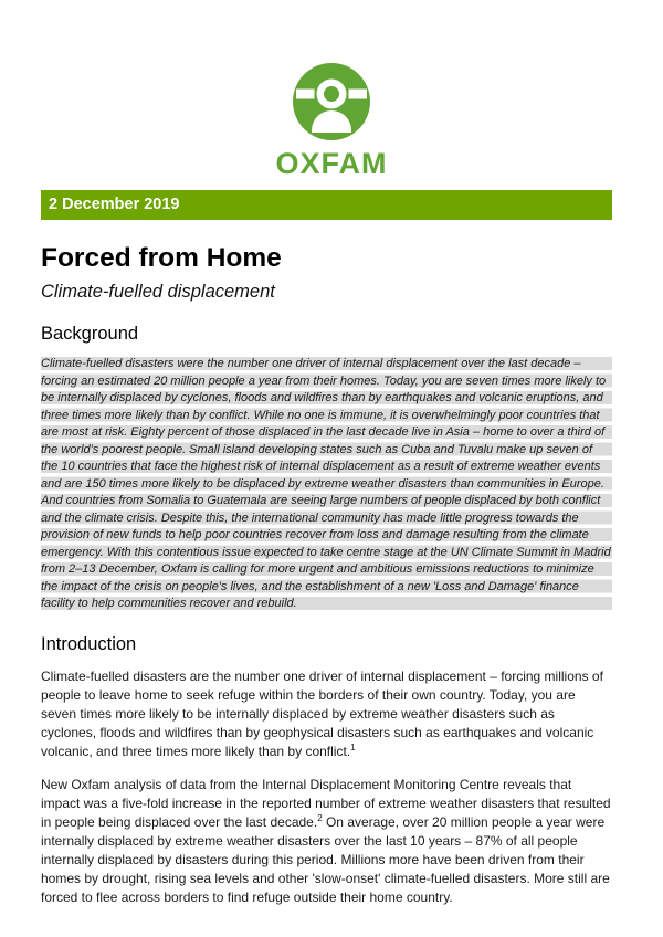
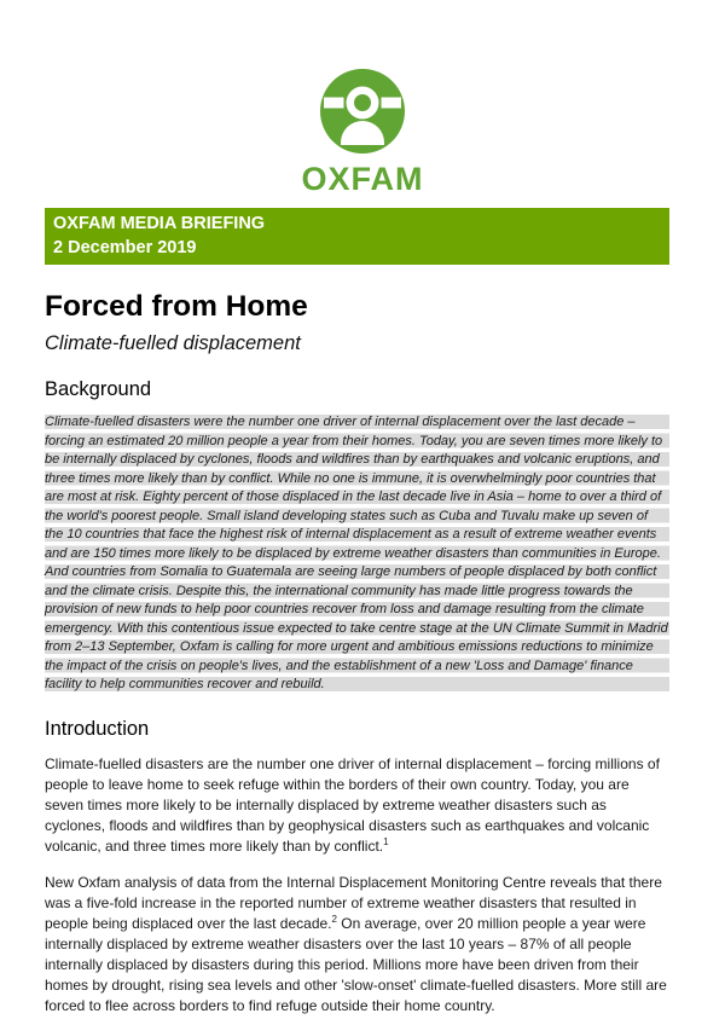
  OXFAM
+ OXFAM MEDIA BRIEFING
  2 December 2019
  Forced from Home
  Climate-fuelled displacement
  Background
- Climate-fuelled disasters were the number one driver of internal displacement over the last decade – forcing an estimated 20 million people a year from their homes. Today, you are seven times more likely to be internally displaced by cyclones, floods and wildfires than by earthquakes and volcanic eruptions, and three times more likely than by conflict. While no one is immune, it is overwhelmingly poor countries that are most at risk. Eighty percent of those displaced in the last decade live in Asia – home to over a third of the world's poorest people. Small island developing states such as Cuba and Tuvalu make up seven of the 10 countries that face the highest risk of internal displacement as a result of extreme weather events and are 150 times more likely to be displaced by extreme weather disasters than communities in Europe. And countries from Somalia to Guatemala are seeing large numbers of people displaced by both conflict and the climate crisis. Despite this, the international community has made little progress towards the provision of new funds to help poor countries recover from loss and damage resulting from the climate emergency. With this contentious issue expected to take centre stage at the UN Climate Summit in Madrid from 2–13 December, Oxfam is calling for more urgent and ambitious emissions reductions to minimize the impact of the crisis on people's lives, and the establishment of a new 'Loss and Damage' finance facility to help communities recover and rebuild.
+ Climate-fuelled disasters were the number one driver of internal displacement over the last decade – forcing an estimated 20 million people a year from their homes. Today, you are seven times more likely to be internally displaced by cyclones, floods and wildfires than by earthquakes and volcanic eruptions, and three times more likely than by conflict. While no one is immune, it is overwhelmingly poor countries that are most at risk. Eighty percent of those displaced in the last decade live in Asia – home to over a third of the world's poorest people. Small island developing states such as Cuba and Tuvalu make up seven of the 10 countries that face the highest risk of internal displacement as a result of extreme weather events and are 150 times more likely to be displaced by extreme weather disasters than communities in Europe. And countries from Somalia to Guatemala are seeing large numbers of people displaced by both conflict and the climate crisis. Despite this, the international community has made little progress towards the provision of new funds to help poor countries recover from loss and damage resulting from the climate emergency. With this contentious issue expected to take centre stage at the UN Climate Summit in Madrid from 2–13 September, Oxfam is calling for more urgent and ambitious emissions reductions to minimize the impact of the crisis on people's lives, and the establishment of a new 'Loss and Damage' finance facility to help communities recover and rebuild.
  Introduction
  Climate-fuelled disasters are the number one driver of internal displacement – forcing millions of people to leave home to seek refuge within the borders of their own country. Today, you are seven times more likely to be internally displaced by extreme weather disasters such as cyclones, floods and wildfires than by geophysical disasters such as earthquakes and volcanic volcanic, and three times more likely than by conflict.1
- New Oxfam analysis of data from the Internal Displacement Monitoring Centre reveals that impact was a five-fold increase in the reported number of extreme weather disasters that resulted in people being displaced over the last decade.2 On average, over 20 million people a year were internally displaced by extreme weather disasters over the last 10 years – 87% of all people internally displaced by disasters during this period. Millions more have been driven from their homes by drought, rising sea levels and other 'slow-onset' climate-fuelled disasters. More still are forced to flee across borders to find refuge outside their home country.
+ New Oxfam analysis of data from the Internal Displacement Monitoring Centre reveals that there was a five-fold increase in the reported number of extreme weather disasters that resulted in people being displaced over the last decade.2 On average, over 20 million people a year were internally displaced by extreme weather disasters over the last 10 years – 87% of all people internally displaced by disasters during this period. Millions more have been driven from their homes by drought, rising sea levels and other 'slow-onset' climate-fuelled disasters. More still are forced to flee across borders to find refuge outside their home country.
